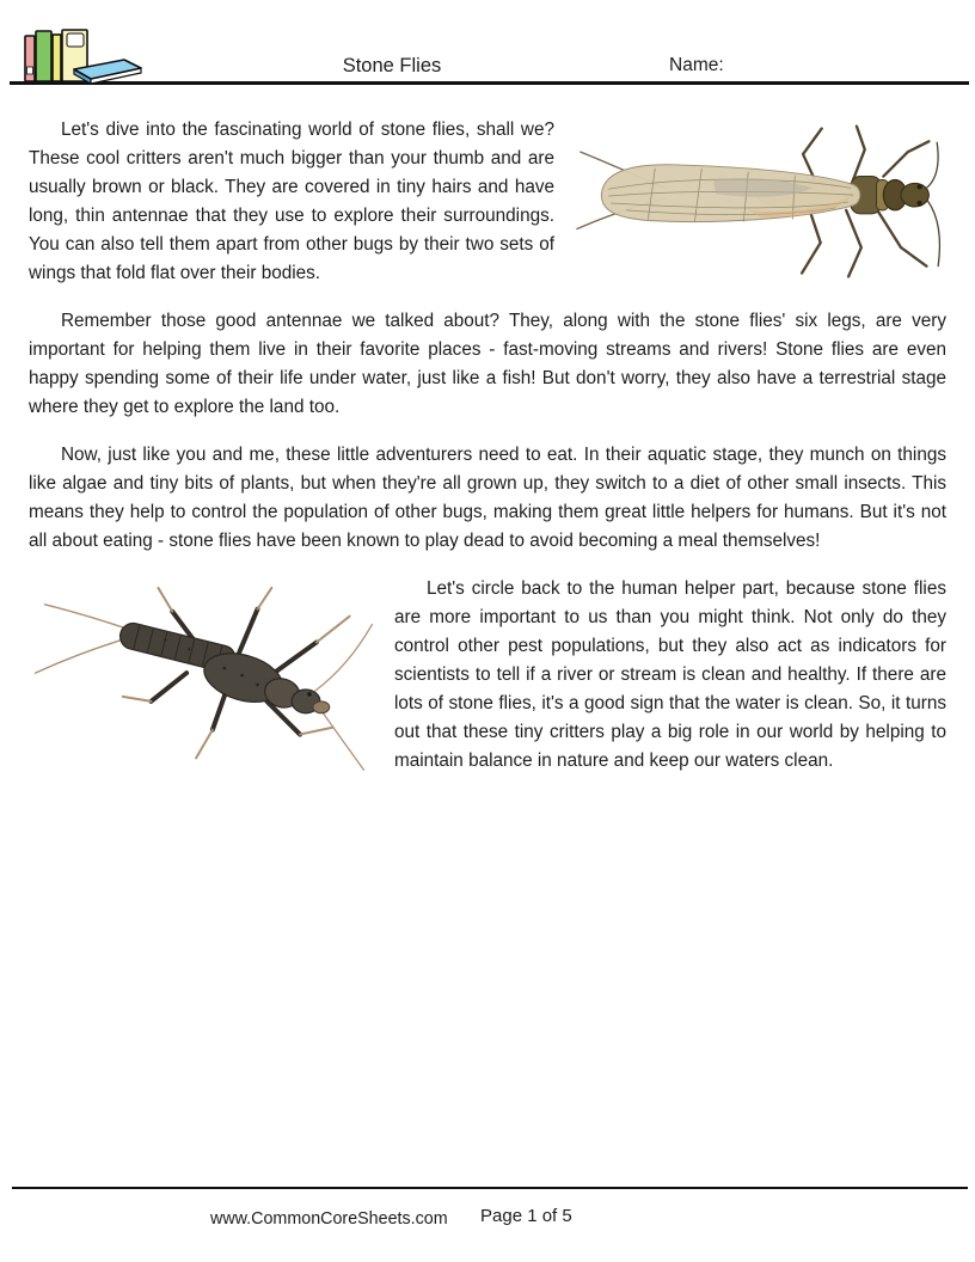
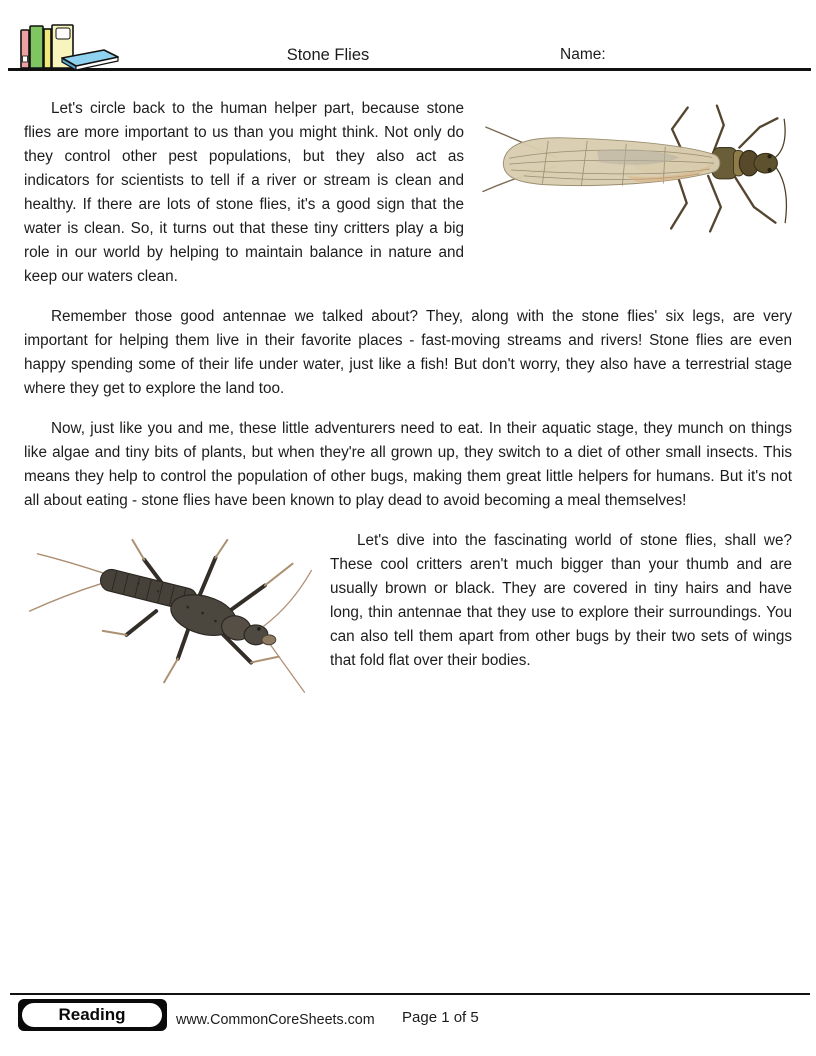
  Stone Flies
  Name:
- Let's dive into the fascinating world of stone flies, shall we? These cool critters aren't much bigger than your thumb and are usually brown or black. They are covered in tiny hairs and have long, thin antennae that they use to explore their surroundings. You can also tell them apart from other bugs by their two sets of wings that fold flat over their bodies.
+ Let's circle back to the human helper part, because stone flies are more important to us than you might think. Not only do they control other pest populations, but they also act as indicators for scientists to tell if a river or stream is clean and healthy. If there are lots of stone flies, it's a good sign that the water is clean. So, it turns out that these tiny critters play a big role in our world by helping to maintain balance in nature and keep our waters clean.
  Remember those good antennae we talked about? They, along with the stone flies' six legs, are very important for helping them live in their favorite places - fast-moving streams and rivers! Stone flies are even happy spending some of their life under water, just like a fish! But don't worry, they also have a terrestrial stage where they get to explore the land too.
  Now, just like you and me, these little adventurers need to eat. In their aquatic stage, they munch on things like algae and tiny bits of plants, but when they're all grown up, they switch to a diet of other small insects. This means they help to control the population of other bugs, making them great little helpers for humans. But it's not all about eating - stone flies have been known to play dead to avoid becoming a meal themselves!
- Let's circle back to the human helper part, because stone flies are more important to us than you might think. Not only do they control other pest populations, but they also act as indicators for scientists to tell if a river or stream is clean and healthy. If there are lots of stone flies, it's a good sign that the water is clean. So, it turns out that these tiny critters play a big role in our world by helping to maintain balance in nature and keep our waters clean.
+ Let's dive into the fascinating world of stone flies, shall we? These cool critters aren't much bigger than your thumb and are usually brown or black. They are covered in tiny hairs and have long, thin antennae that they use to explore their surroundings. You can also tell them apart from other bugs by their two sets of wings that fold flat over their bodies.
+ Reading
  www.CommonCoreSheets.com
  Page 1 of 5
